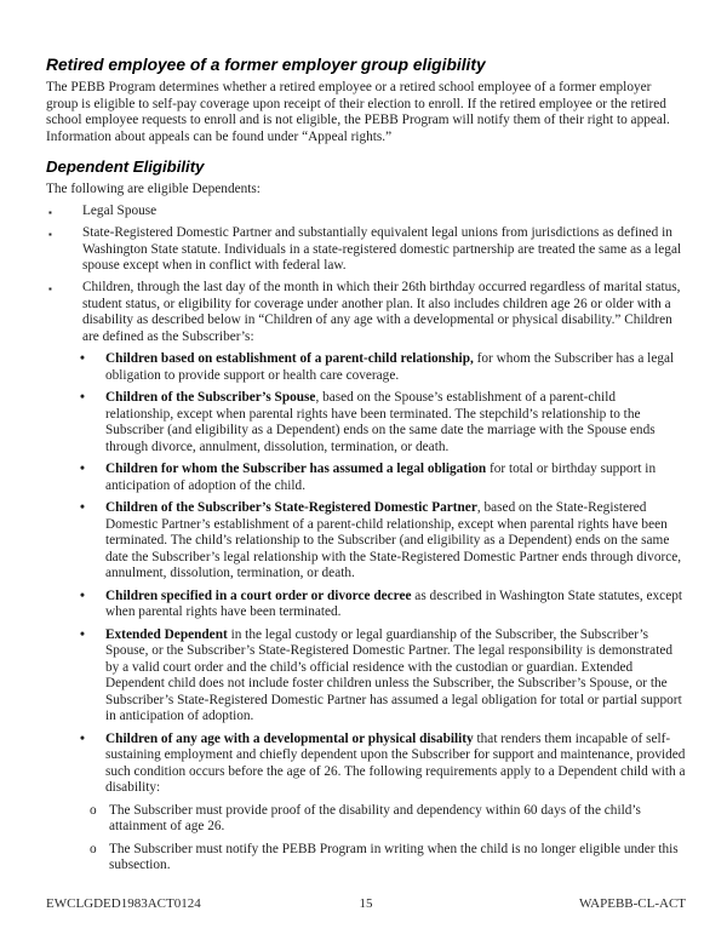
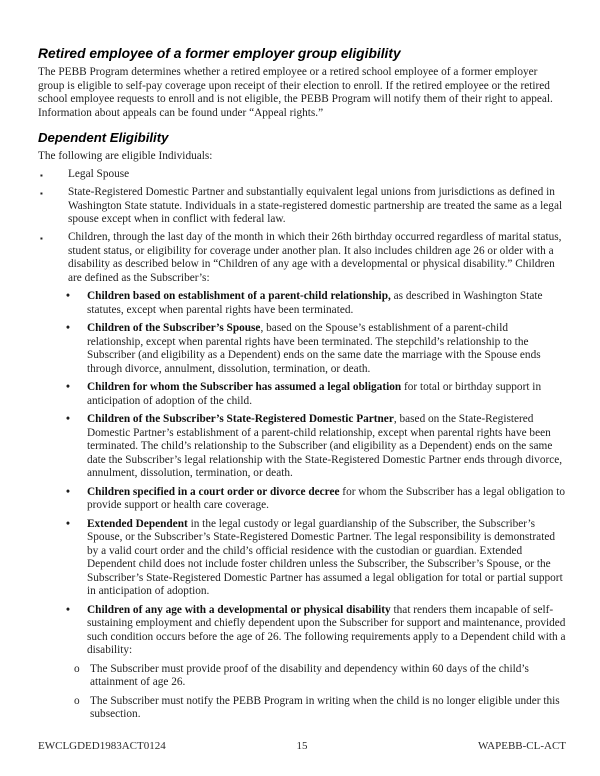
  Retired employee of a former employer group eligibility
  The PEBB Program determines whether a retired employee or a retired school employee of a former employer group is eligible to self-pay coverage upon receipt of their election to enroll. If the retired employee or the retired school employee requests to enroll and is not eligible, the PEBB Program will notify them of their right to appeal. Information about appeals can be found under “Appeal rights.”
  Dependent Eligibility
- The following are eligible Dependents:
+ The following are eligible Individuals:
  ▪
  Legal Spouse
  ▪
  State-Registered Domestic Partner and substantially equivalent legal unions from jurisdictions as defined in Washington State statute. Individuals in a state-registered domestic partnership are treated the same as a legal spouse except when in conflict with federal law.
  ▪
  Children, through the last day of the month in which their 26th birthday occurred regardless of marital status, student status, or eligibility for coverage under another plan. It also includes children age 26 or older with a disability as described below in “Children of any age with a developmental or physical disability.” Children are defined as the Subscriber’s:
  •
- Children based on establishment of a parent-child relationship, for whom the Subscriber has a legal obligation to provide support or health care coverage.
+ Children based on establishment of a parent-child relationship, as described in Washington State statutes, except when parental rights have been terminated.
  •
  Children of the Subscriber’s Spouse, based on the Spouse’s establishment of a parent-child relationship, except when parental rights have been terminated. The stepchild’s relationship to the Subscriber (and eligibility as a Dependent) ends on the same date the marriage with the Spouse ends through divorce, annulment, dissolution, termination, or death.
  •
  Children for whom the Subscriber has assumed a legal obligation for total or birthday support in anticipation of adoption of the child.
  •
  Children of the Subscriber’s State-Registered Domestic Partner, based on the State-Registered Domestic Partner’s establishment of a parent-child relationship, except when parental rights have been terminated. The child’s relationship to the Subscriber (and eligibility as a Dependent) ends on the same date the Subscriber’s legal relationship with the State-Registered Domestic Partner ends through divorce, annulment, dissolution, termination, or death.
  •
- Children specified in a court order or divorce decree as described in Washington State statutes, except when parental rights have been terminated.
+ Children specified in a court order or divorce decree for whom the Subscriber has a legal obligation to provide support or health care coverage.
  •
  Extended Dependent in the legal custody or legal guardianship of the Subscriber, the Subscriber’s Spouse, or the Subscriber’s State-Registered Domestic Partner. The legal responsibility is demonstrated by a valid court order and the child’s official residence with the custodian or guardian. Extended Dependent child does not include foster children unless the Subscriber, the Subscriber’s Spouse, or the Subscriber’s State-Registered Domestic Partner has assumed a legal obligation for total or partial support in anticipation of adoption.
  •
  Children of any age with a developmental or physical disability that renders them incapable of self-sustaining employment and chiefly dependent upon the Subscriber for support and maintenance, provided such condition occurs before the age of 26. The following requirements apply to a Dependent child with a disability:
  o
  The Subscriber must provide proof of the disability and dependency within 60 days of the child’s attainment of age 26.
  o
  The Subscriber must notify the PEBB Program in writing when the child is no longer eligible under this subsection.
  15
  EWCLGDED1983ACT0124
  WAPEBB-CL-ACT
